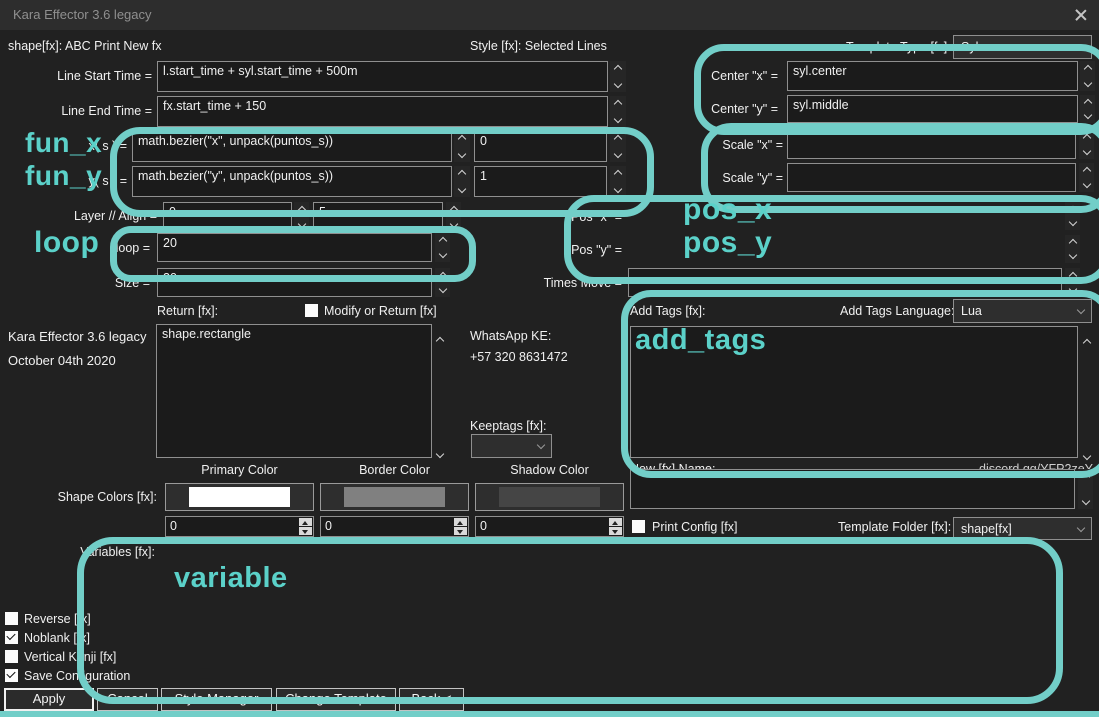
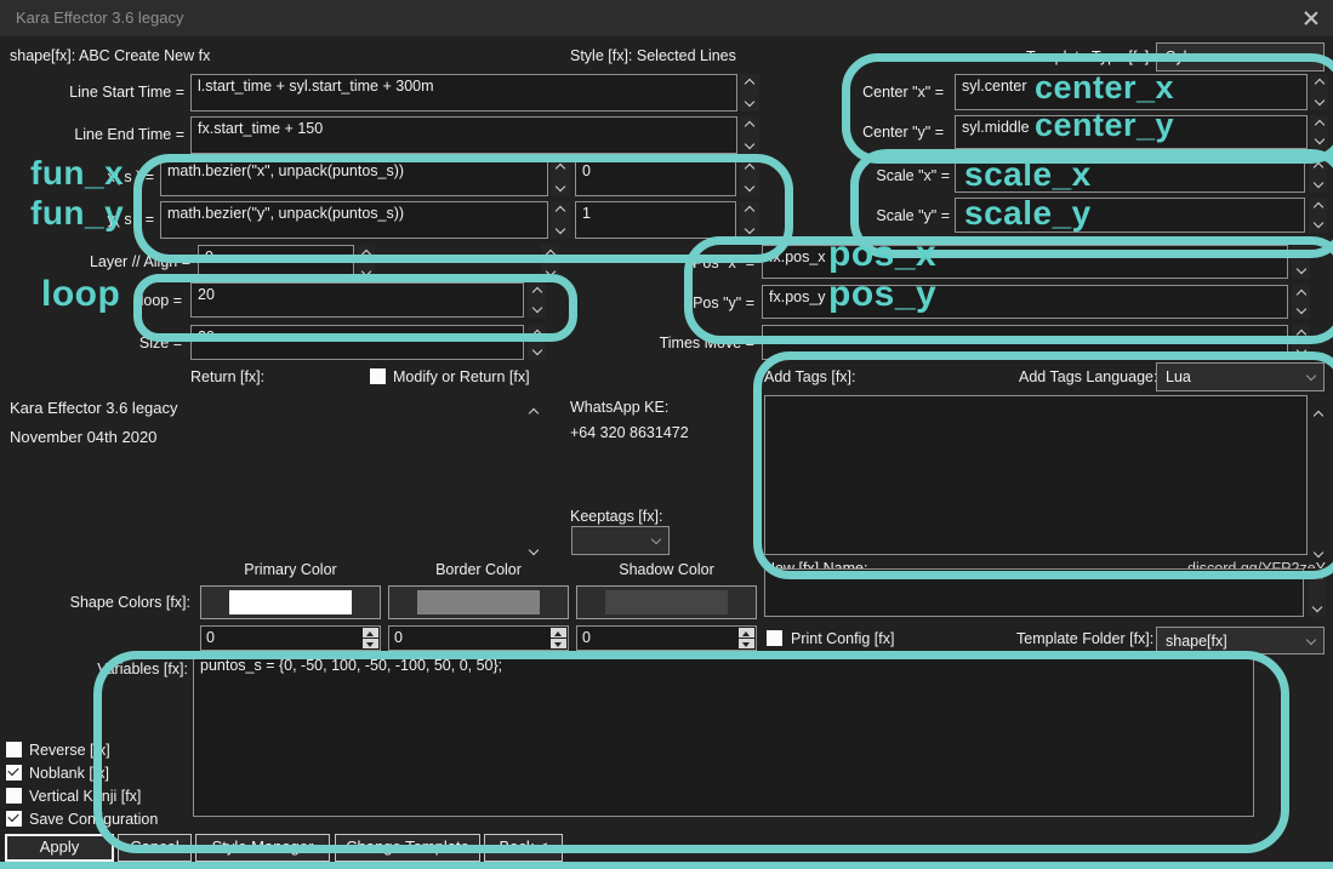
  Kara Effector 3.6 legacy
- shape[fx]: ABC Print New fx
+ shape[fx]: ABC Create New fx
  Style [fx]: Selected Lines
  Template Type [fx]:
  Syl
  Line Start Time =
- l.start_time + syl.start_time + 500m
+ l.start_time + syl.start_time + 300m
  Line End Time =
  fx.start_time + 150
  x( s ) =
  math.bezier("x", unpack(puntos_s))
  0
  y( s ) =
  math.bezier("y", unpack(puntos_s))
  1
  Layer // Align =
  0
- 5
  loop =
  20
  Size =
  20
  Return [fx]:
  Modify or Return [fx]
- shape.rectangle
  Kara Effector 3.6 legacy
- October 04th 2020
+ November 04th 2020
  WhatsApp KE:
- +57 320 8631472
+ +64 320 8631472
  Keeptags [fx]:
  Center "x" =
  syl.center
  Center "y" =
  syl.middle
  Scale "x" =
  Scale "y" =
  Pos "x" =
+ fx.pos_x
  Pos "y" =
+ fx.pos_y
  Times Move =
  Add Tags [fx]:
  Add Tags Language
  Lua
  Primary Color
  Border Color
  Shadow Color
  Shape Colors [fx]:
  0
  0
  0
  Print Config [fx]
  Template Folder [fx]:
  shape[fx]
  Variables [fx]:
+ puntos_s = {0, -50, 100, -50, -100, 50, 0, 50};
  Reverse [fx]
  Noblank [fx]
  Vertical Kanji [fx]
  Save Configuration
  Cancel
  Change Template
  Back <
  fun_x
  fun_y
  loop
+ center_x
+ center_y
+ scale_x
+ scale_y
  pos_x
  pos_y
- add_tags
- variable
